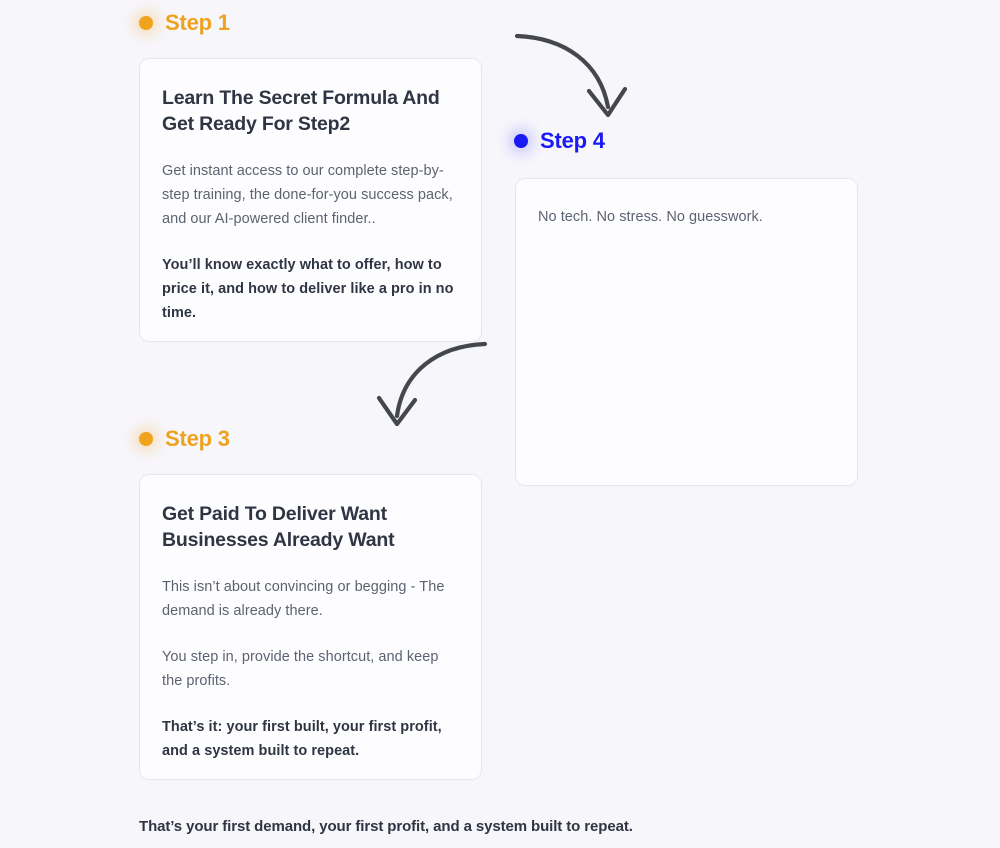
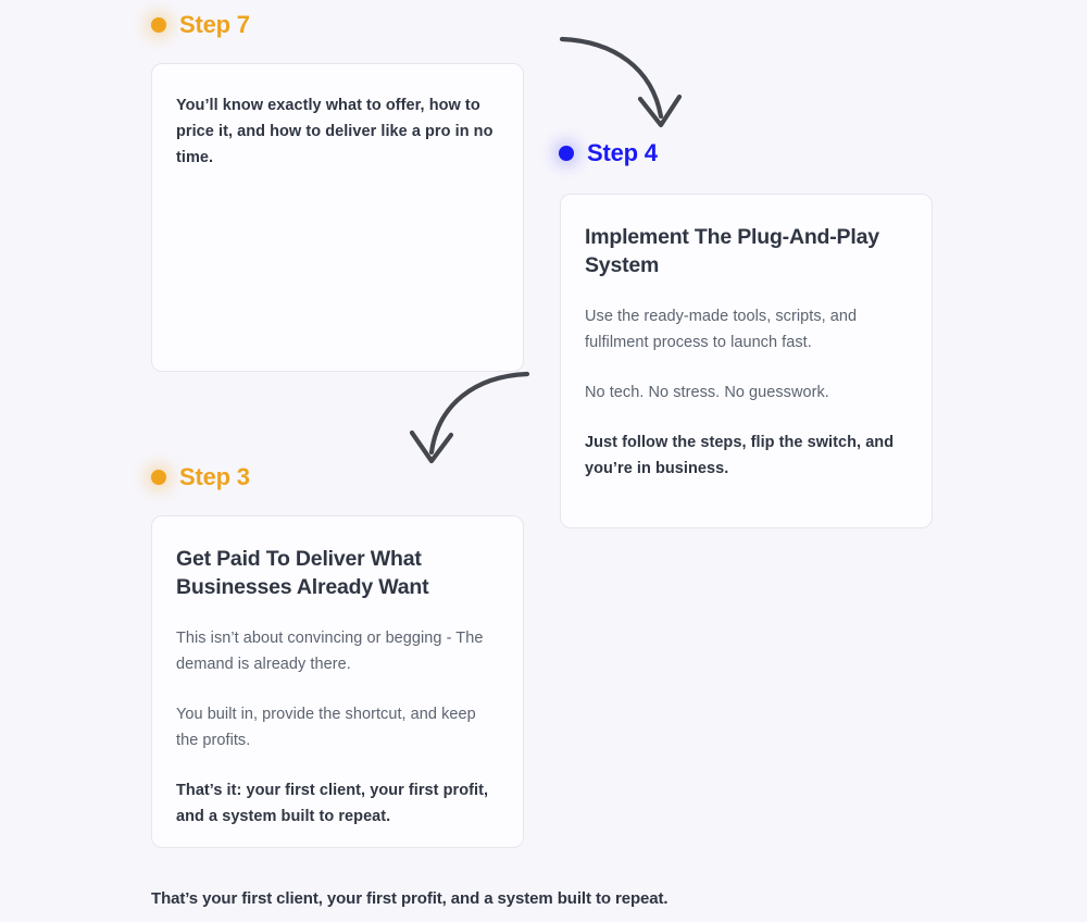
- Step 1
+ Step 7
- Learn The Secret Formula And Get Ready For Step2
- Get instant access to our complete step-by-step training, the done-for-you success pack, and our AI-powered client finder..
  You’ll know exactly what to offer, how to price it, and how to deliver like a pro in no time.
  Step 4
+ Implement The Plug-And-Play System
+ Use the ready-made tools, scripts, and fulfilment process to launch fast.
  No tech. No stress. No guesswork.
+ Just follow the steps, flip the switch, and you’re in business.
  Step 3
- Get Paid To Deliver Want Businesses Already Want
+ Get Paid To Deliver What Businesses Already Want
  This isn’t about convincing or begging - The demand is already there.
- You step in, provide the shortcut, and keep the profits.
+ You built in, provide the shortcut, and keep the profits.
- That’s it: your first built, your first profit, and a system built to repeat.
+ That’s it: your first client, your first profit, and a system built to repeat.
- That’s your first demand, your first profit, and a system built to repeat.
+ That’s your first client, your first profit, and a system built to repeat.
